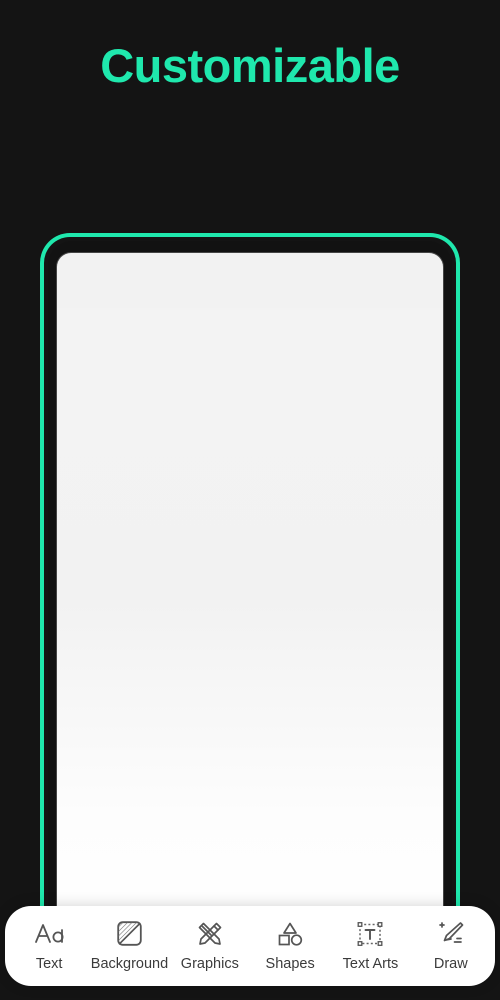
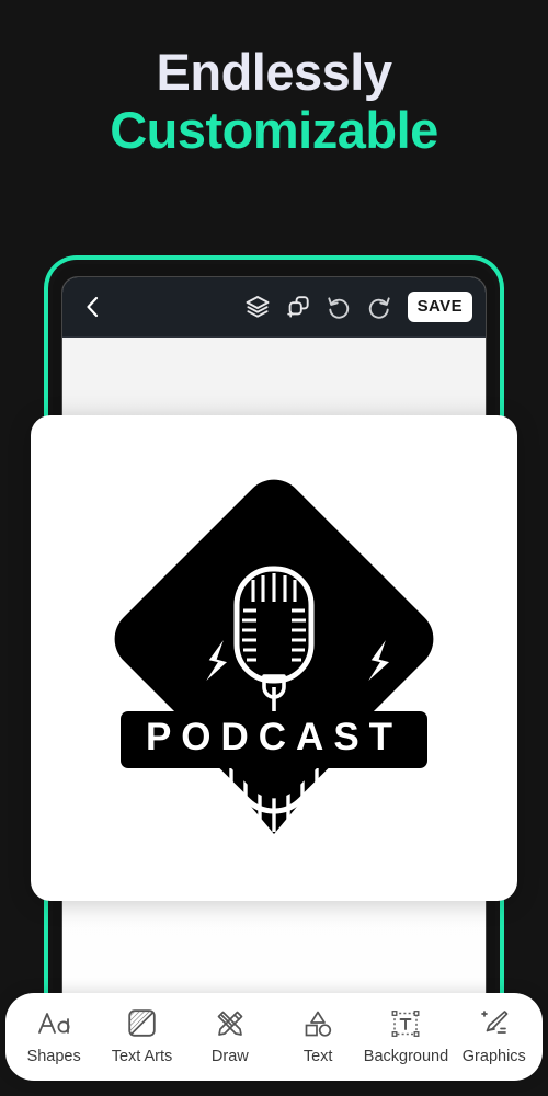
+ Endlessly
  Customizable
+ SAVE
+ PODCAST
- Text
+ Shapes
- Background
+ Text Arts
- Graphics
+ Draw
- Shapes
+ Text
- Text Arts
+ Background
- Draw
+ Graphics
